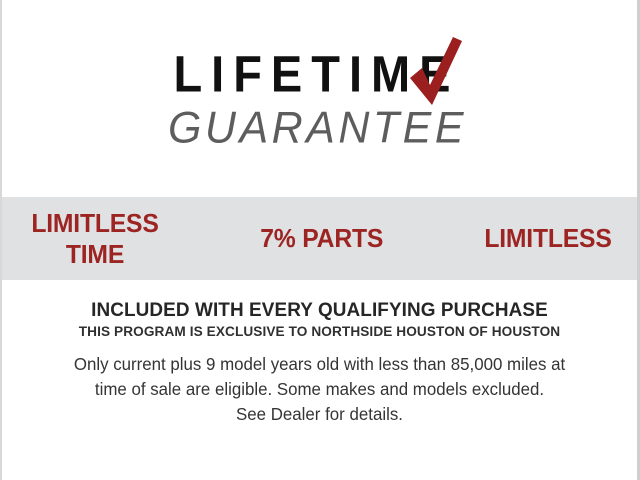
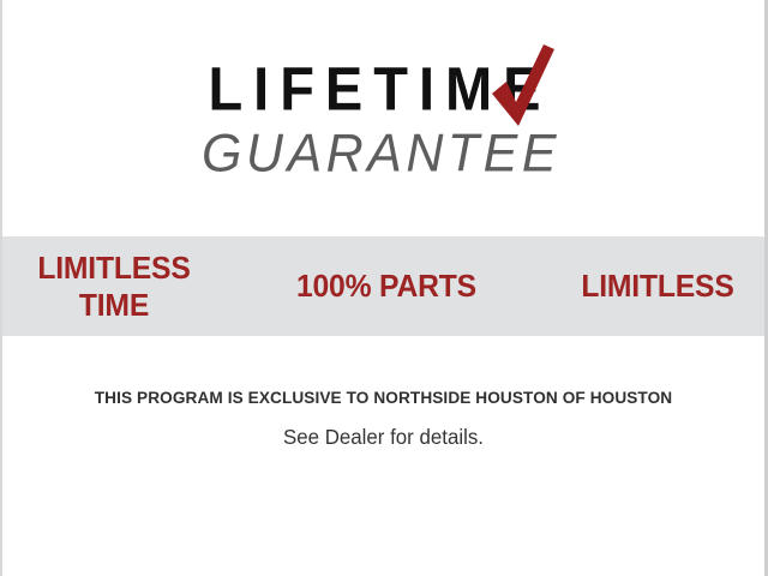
  LIFETIM
  GUARANTEE
  LIMITLESS
  TIME
- 7% PARTS
+ 100% PARTS
  LIMITLESS
- INCLUDED WITH EVERY QUALIFYING PURCHASE
  THIS PROGRAM IS EXCLUSIVE TO NORTHSIDE HOUSTON OF HOUSTON
- Only current plus 9 model years old with less than 85,000 miles at
- time of sale are eligible. Some makes and models excluded.
  See Dealer for details.
